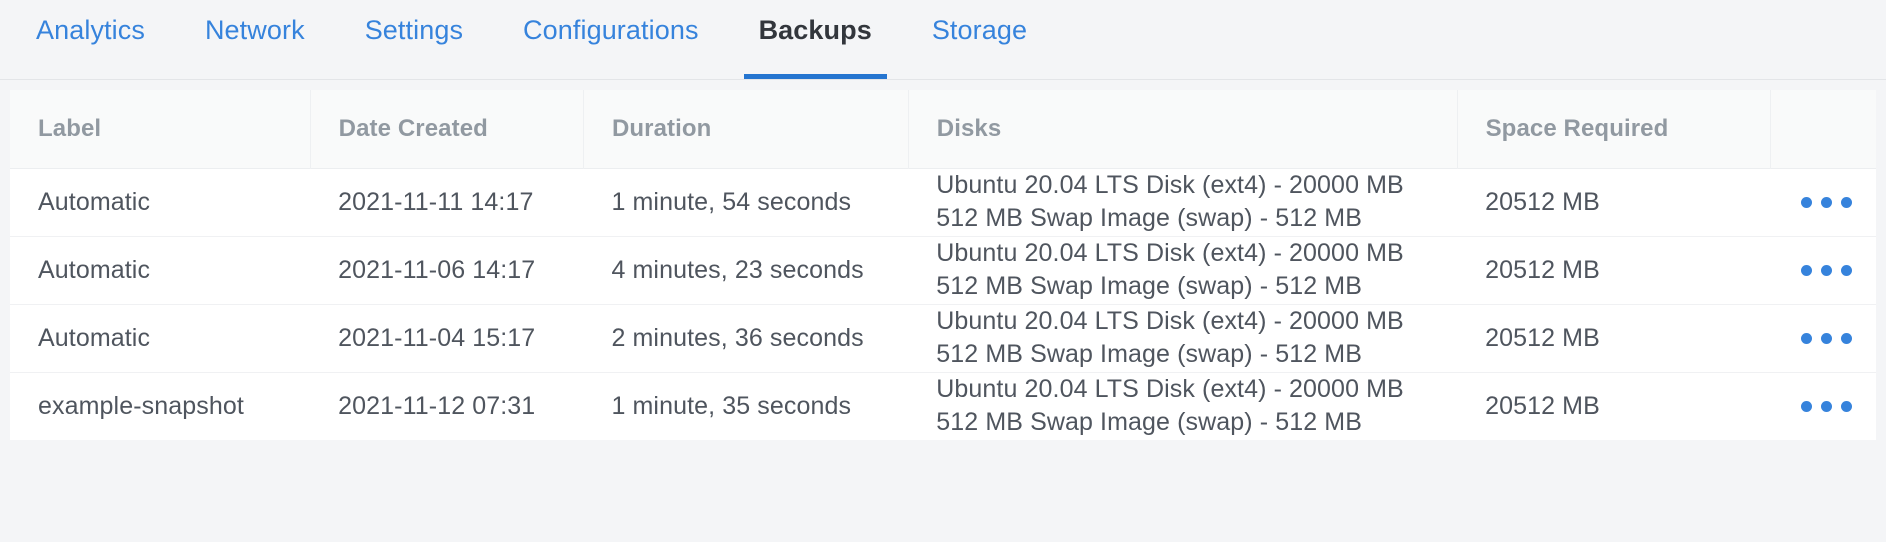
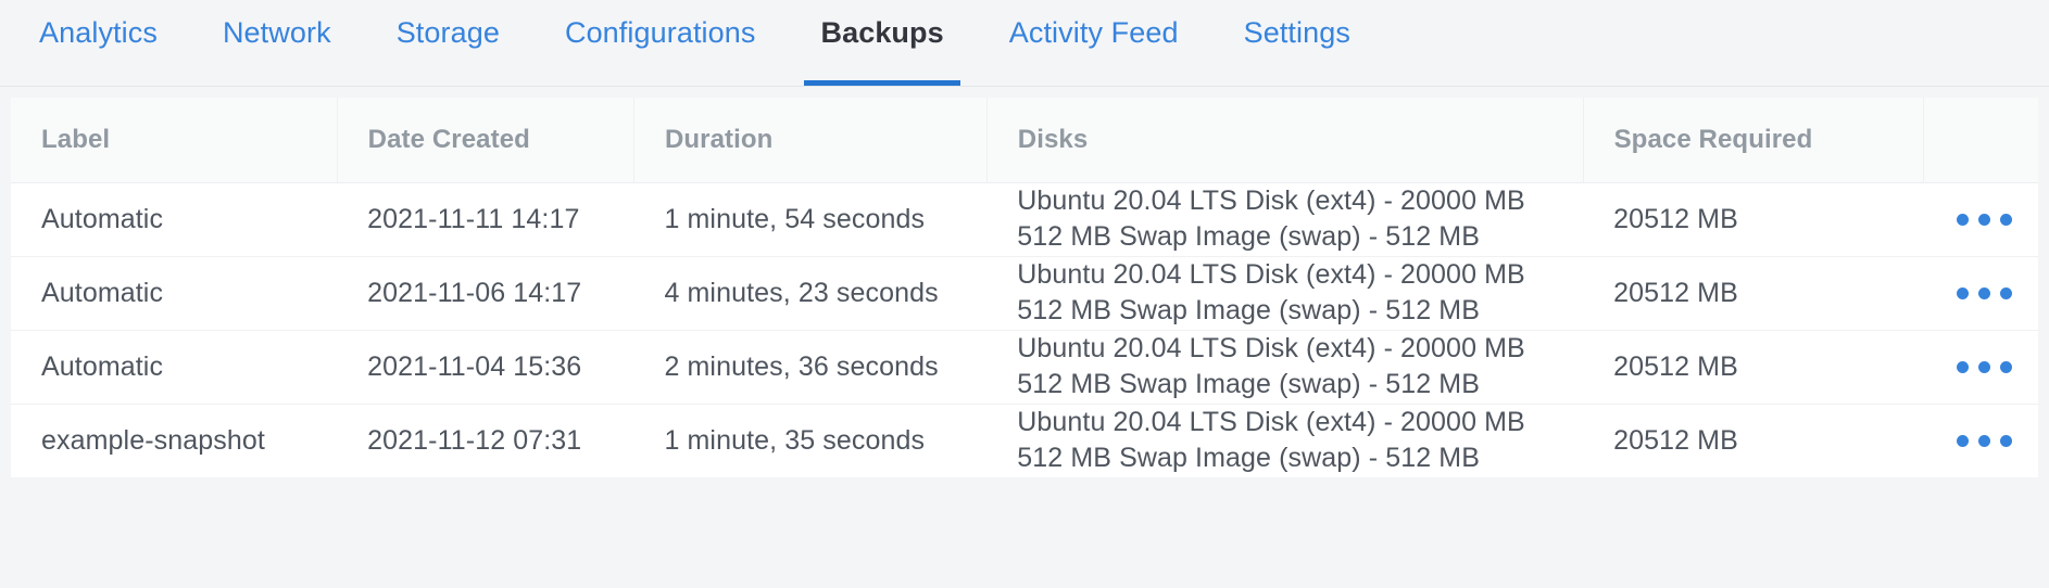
  Analytics
  Network
- Settings
+ Storage
  Configurations
  Backups
+ Activity Feed
- Storage
+ Settings
  Label	Date Created	Duration	Disks	Space Required
  Automatic	2021-11-11 14:17	1 minute, 54 seconds	Ubuntu 20.04 LTS Disk (ext4) - 20000 MB 512 MB Swap Image (swap) - 512 MB	20512 MB
  Automatic	2021-11-06 14:17	4 minutes, 23 seconds	Ubuntu 20.04 LTS Disk (ext4) - 20000 MB 512 MB Swap Image (swap) - 512 MB	20512 MB
- Automatic	2021-11-04 15:17	2 minutes, 36 seconds	Ubuntu 20.04 LTS Disk (ext4) - 20000 MB 512 MB Swap Image (swap) - 512 MB	20512 MB
+ Automatic	2021-11-04 15:36	2 minutes, 36 seconds	Ubuntu 20.04 LTS Disk (ext4) - 20000 MB 512 MB Swap Image (swap) - 512 MB	20512 MB
  example-snapshot	2021-11-12 07:31	1 minute, 35 seconds	Ubuntu 20.04 LTS Disk (ext4) - 20000 MB 512 MB Swap Image (swap) - 512 MB	20512 MB
